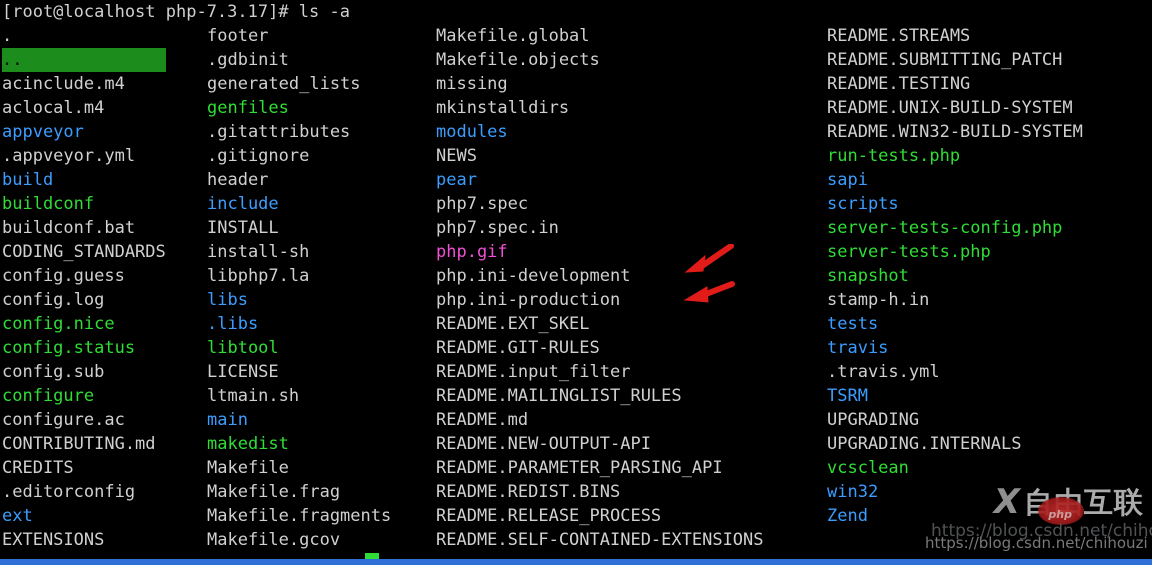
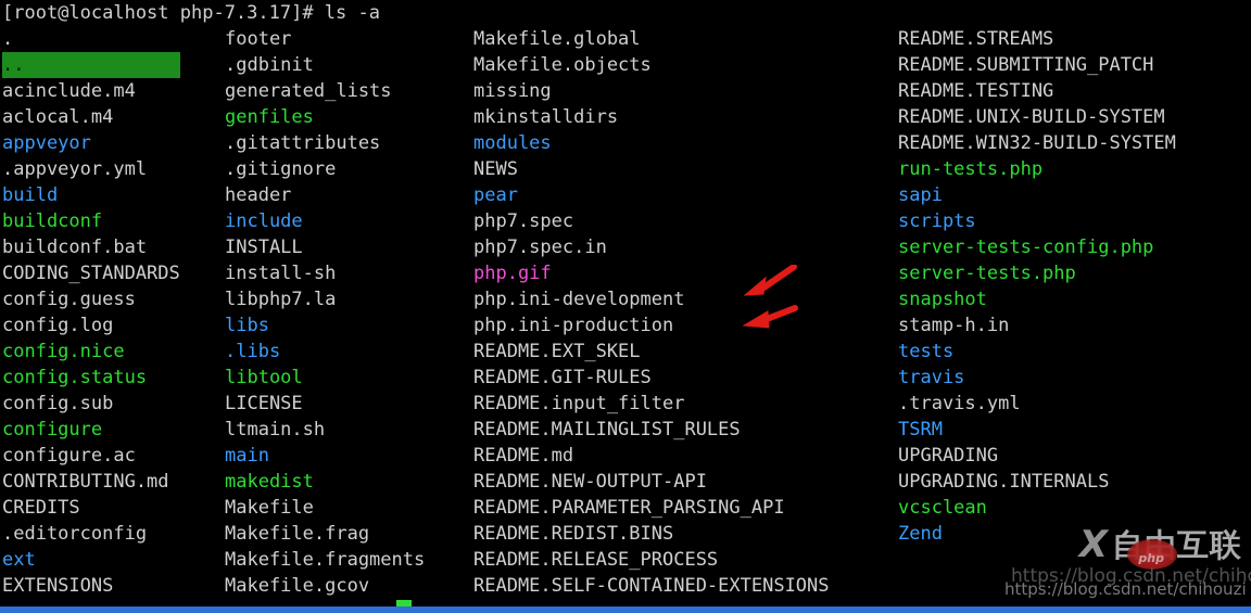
  [root@localhost php-7.3.17]# ls -a
  .
  ..
  acinclude.m4
  aclocal.m4
  appveyor
  .appveyor.yml
  build
  buildconf
  buildconf.bat
  CODING_STANDARDS
  config.guess
  config.log
  config.nice
  config.status
  config.sub
  configure
  configure.ac
  CONTRIBUTING.md
  CREDITS
  .editorconfig
  ext
  EXTENSIONS
  footer
  .gdbinit
  generated_lists
  genfiles
  .gitattributes
  .gitignore
  header
  include
  INSTALL
  install-sh
  libphp7.la
  libs
  .libs
  libtool
  LICENSE
  ltmain.sh
  main
  makedist
  Makefile
  Makefile.frag
  Makefile.fragments
  Makefile.gcov
  Makefile.global
  Makefile.objects
  missing
  mkinstalldirs
  modules
  NEWS
  pear
  php7.spec
  php7.spec.in
  php.gif
  php.ini-development
  php.ini-production
  README.EXT_SKEL
  README.GIT-RULES
  README.input_filter
  README.MAILINGLIST_RULES
  README.md
  README.NEW-OUTPUT-API
  README.PARAMETER_PARSING_API
  README.REDIST.BINS
  README.RELEASE_PROCESS
  README.SELF-CONTAINED-EXTENSIONS
  README.STREAMS
  README.SUBMITTING_PATCH
  README.TESTING
  README.UNIX-BUILD-SYSTEM
  README.WIN32-BUILD-SYSTEM
  run-tests.php
  sapi
  scripts
  server-tests-config.php
  server-tests.php
  snapshot
  stamp-h.in
  tests
  travis
  .travis.yml
  TSRM
  UPGRADING
  UPGRADING.INTERNALS
  vcsclean
- win32
  Zend
  X
  自由互联
  php
  https://blog.csdn.net/chih
  https://blog.csdn.net/chihouzi
